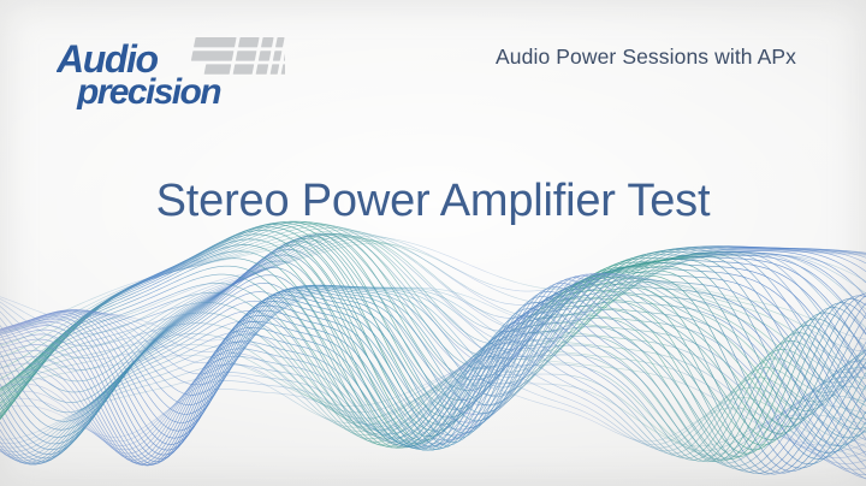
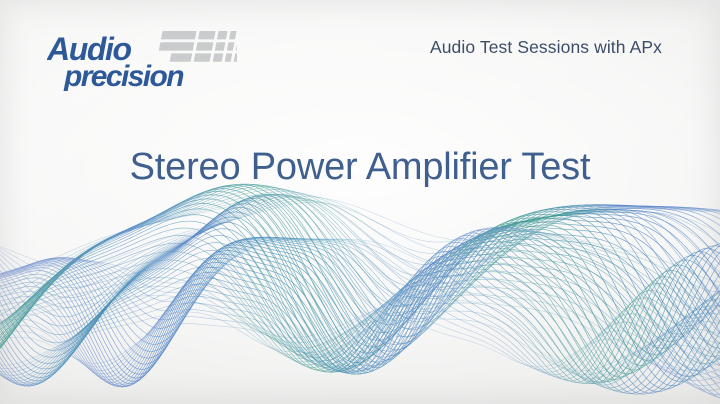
  Audio
  precision
- Audio Power Sessions with APx
+ Audio Test Sessions with APx
  Stereo Power Amplifier Test
